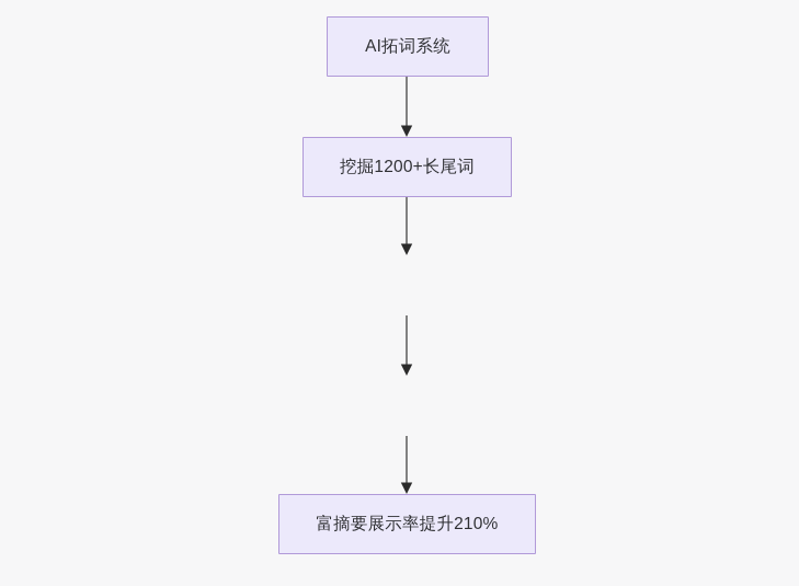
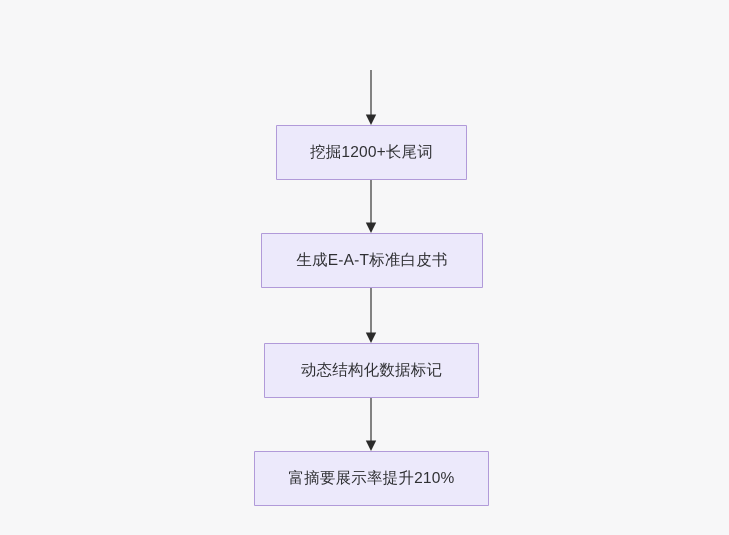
- AI拓词系统
  挖掘1200+长尾词
+ 生成E-A-T标准白皮书
+ 动态结构化数据标记
  富摘要展示率提升210%
